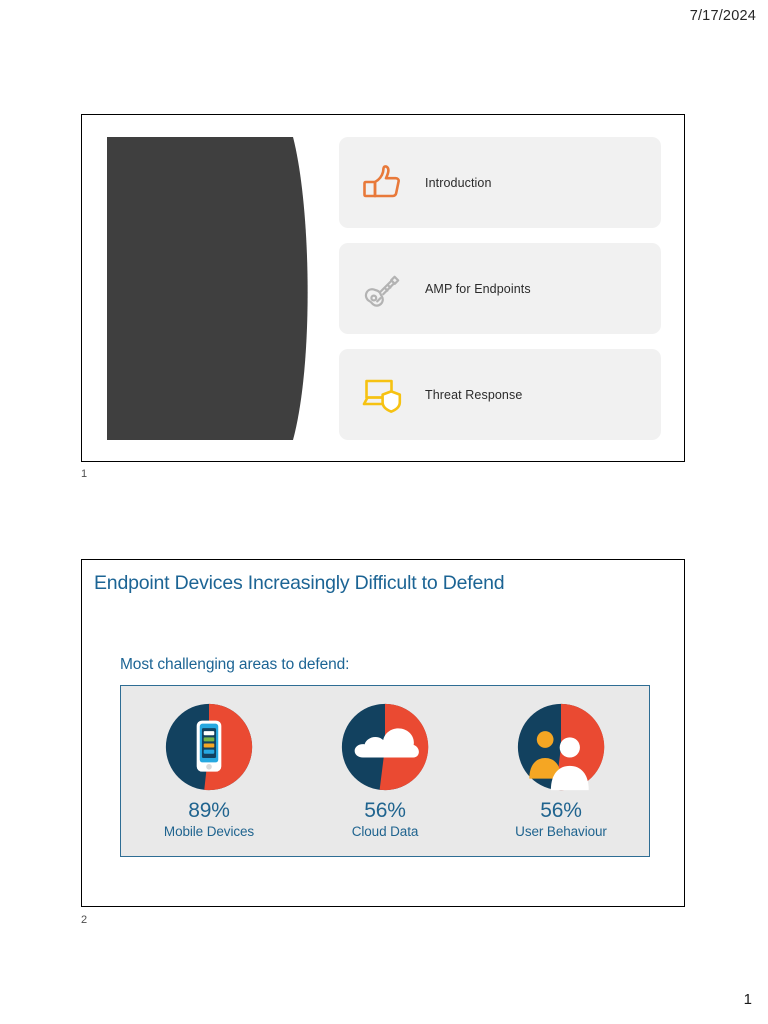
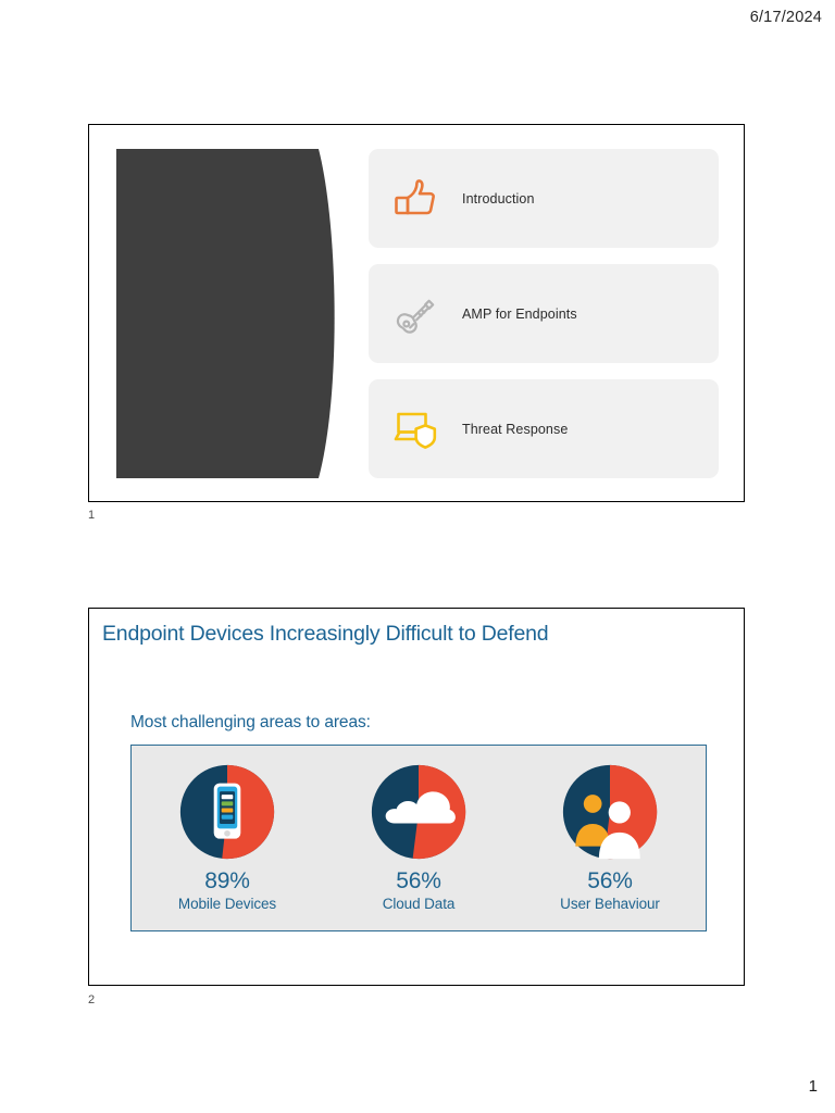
- 7/17/2024
+ 6/17/2024
  Introduction
  AMP for Endpoints
  Threat Response
  1
  Endpoint Devices Increasingly Difficult to Defend
- Most challenging areas to defend:
+ Most challenging areas to areas:
  89%
  Mobile Devices
  56%
  Cloud Data
  56%
  User Behaviour
  2
  1
